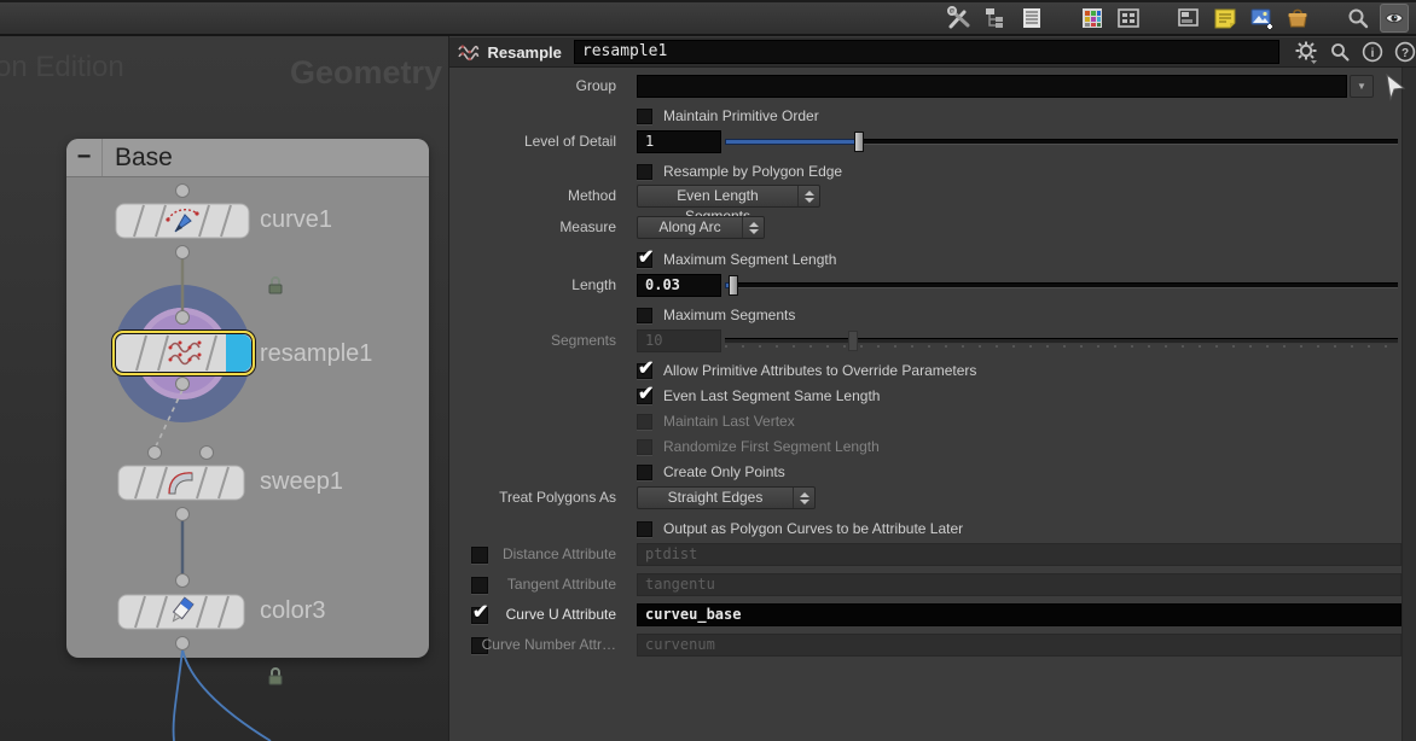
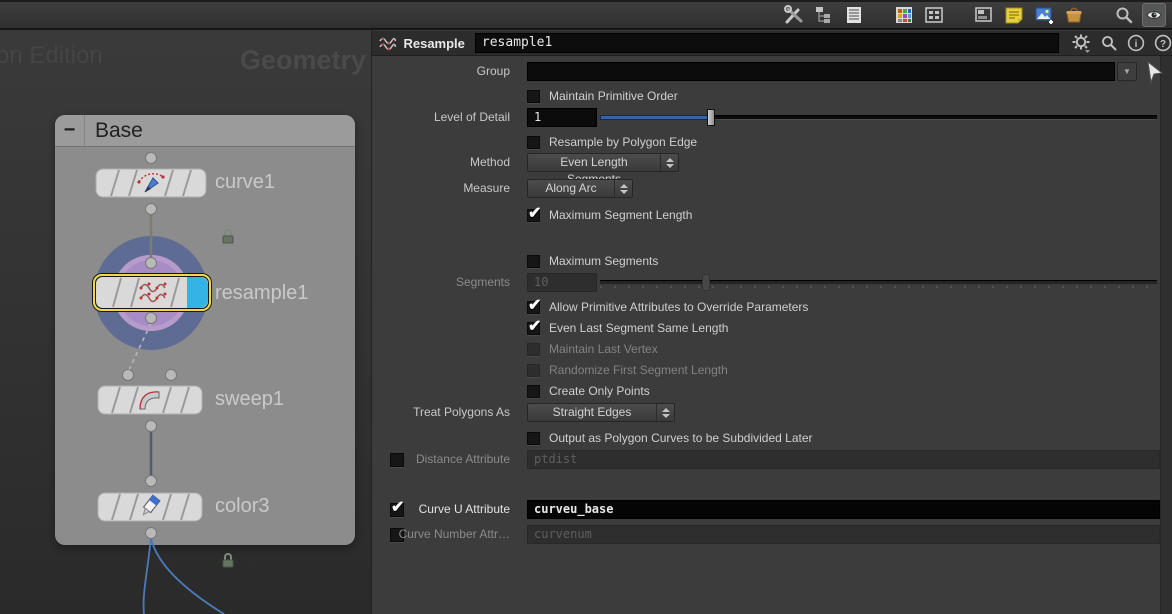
  −
  Base
  curve1
  resample1
  sweep1
  color3
  Resample
  resample1
  i
  ?
  Group
  ▼
  Maintain Primitive Order
  Level of Detail
  1
  Resample by Polygon Edge
  Method
  Measure
  Along Arc
  Maximum Segment Length
- Length
- 0.03
  Maximum Segments
  Segments
  10
  Allow Primitive Attributes to Override Parameters
  Even Last Segment Same Length
  Maintain Last Vertex
  Randomize First Segment Length
  Create Only Points
  Treat Polygons As
  Straight Edges
- Output as Polygon Curves to be Attribute Later
+ Output as Polygon Curves to be Subdivided Later
  Distance Attribute
  ptdist
- Tangent Attribute
- tangentu
  Curve U Attribute
  curveu_base
  Curve Number Attr…
  curvenum
